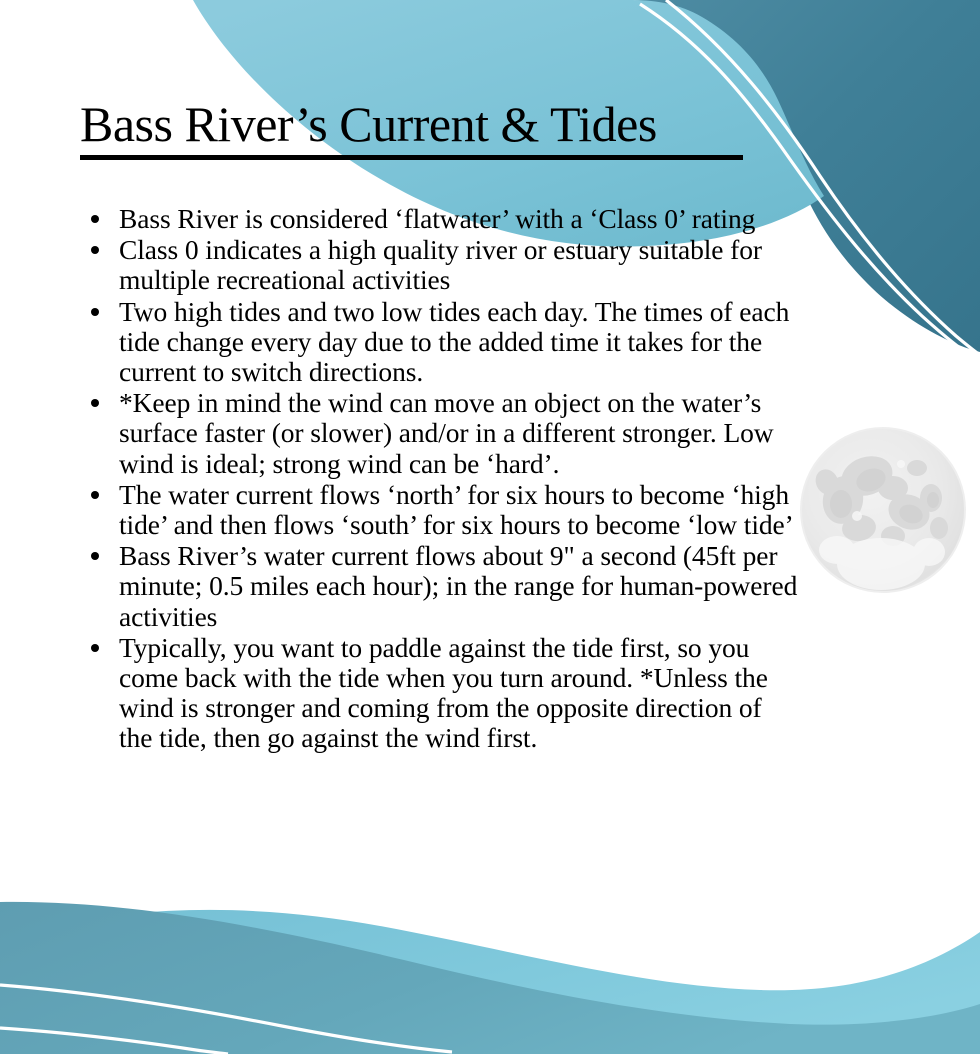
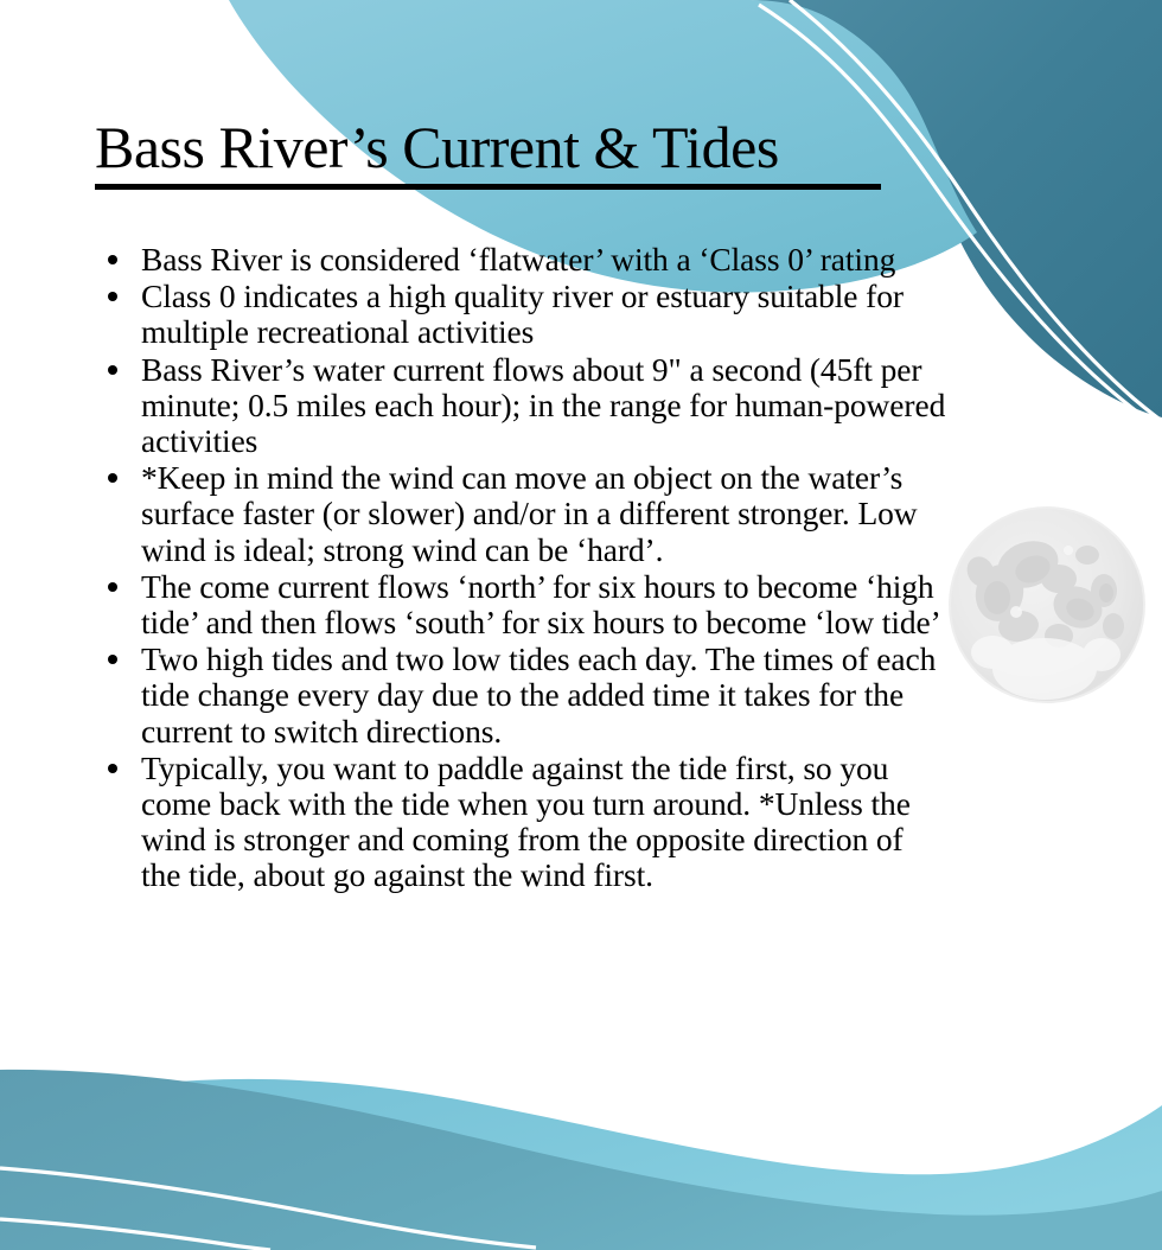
  Bass River’s Current & Tides
  Bass River is considered ‘flatwater’ with a ‘Class 0’ rating
  Class 0 indicates a high quality river or estuary suitable for multiple recreational activities
- Two high tides and two low tides each day. The times of each tide change every day due to the added time it takes for the current to switch directions.
+ Bass River’s water current flows about 9" a second (45ft per minute; 0.5 miles each hour); in the range for human-powered activities
  *Keep in mind the wind can move an object on the water’s surface faster (or slower) and/or in a different stronger. Low wind is ideal; strong wind can be ‘hard’.
- The water current flows ‘north’ for six hours to become ‘high tide’ and then flows ‘south’ for six hours to become ‘low tide’
+ The come current flows ‘north’ for six hours to become ‘high tide’ and then flows ‘south’ for six hours to become ‘low tide’
- Bass River’s water current flows about 9" a second (45ft per minute; 0.5 miles each hour); in the range for human-powered activities
+ Two high tides and two low tides each day. The times of each tide change every day due to the added time it takes for the current to switch directions.
- Typically, you want to paddle against the tide first, so you come back with the tide when you turn around. *Unless the wind is stronger and coming from the opposite direction of the tide, then go against the wind first.
+ Typically, you want to paddle against the tide first, so you come back with the tide when you turn around. *Unless the wind is stronger and coming from the opposite direction of the tide, about go against the wind first.
